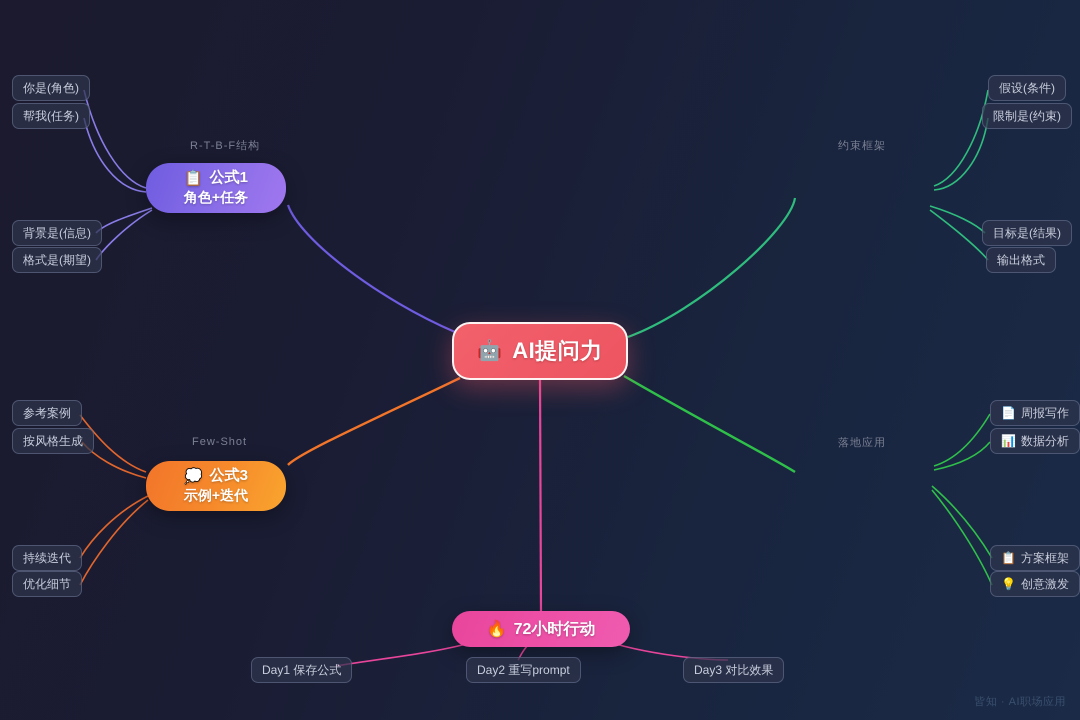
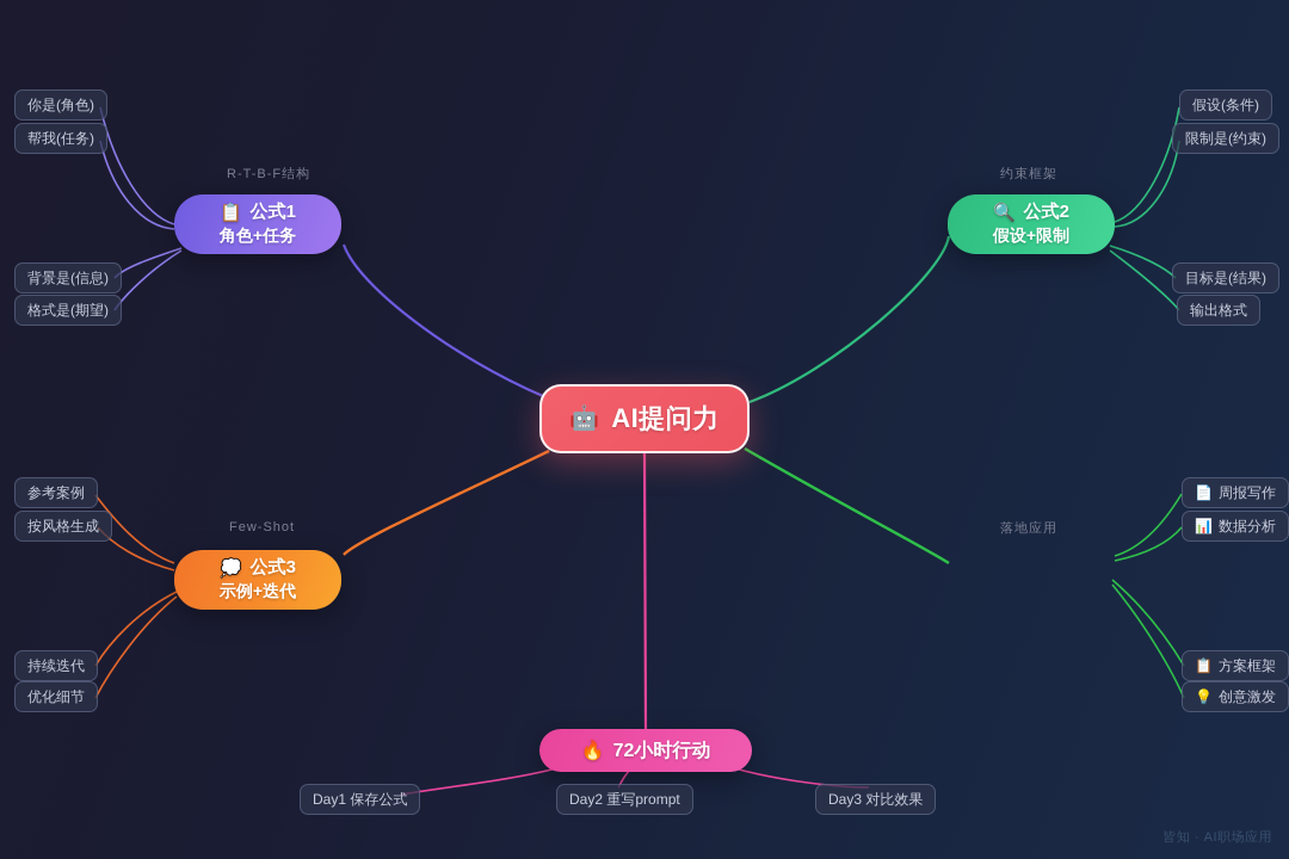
  🤖
  AI提问力
  R-T-B-F结构
  📋
  公式1
  角色+任务
  你是(角色)
  帮我(任务)
  背景是(信息)
  格式是(期望)
  约束框架
+ 🔍
+ 公式2
+ 假设+限制
  假设(条件)
  限制是(约束)
  目标是(结果)
  输出格式
  Few-Shot
  💭
  公式3
  示例+迭代
  参考案例
  按风格生成
  持续迭代
  优化细节
  落地应用
  📄
  周报写作
  📊
  数据分析
  📋
  方案框架
  💡
  创意激发
  🔥
  72小时行动
  Day1 保存公式
  Day2 重写prompt
  Day3 对比效果
  皆知 · AI职场应用
